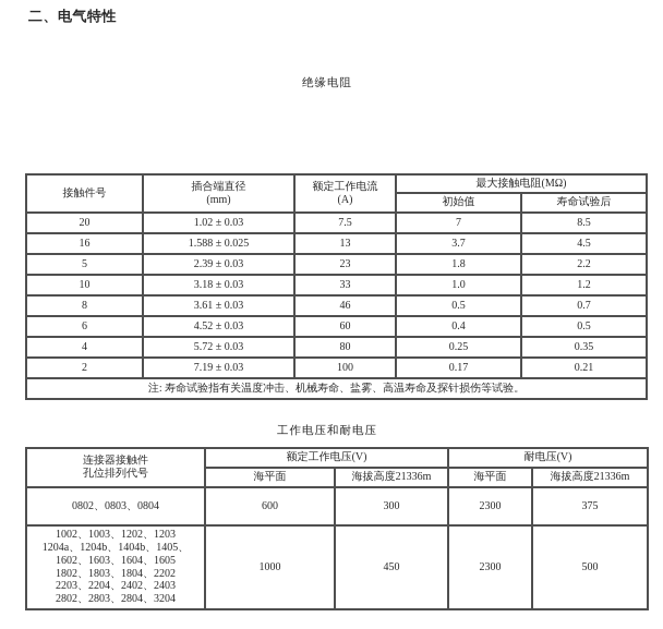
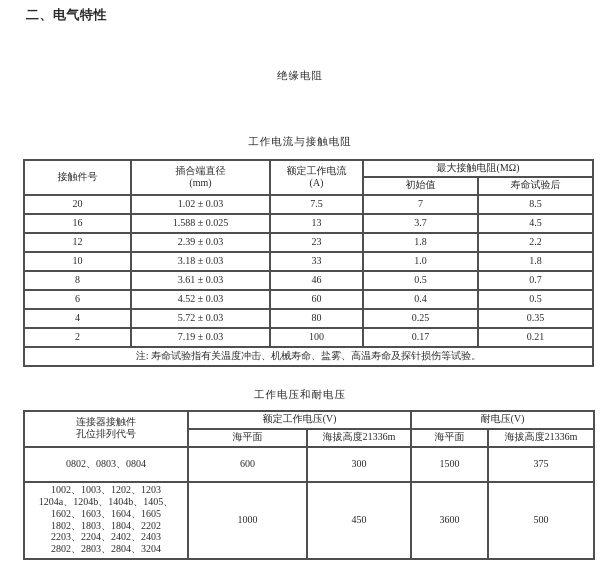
  二、电气特性
  绝缘电阻
+ 工作电流与接触电阻
  接触件号	插合端直径 (mm)	额定工作电流 (A)	最大接触电阻(MΩ)
  初始值	寿命试验后
  20	1.02 ± 0.03	7.5	7	8.5
  16	1.588 ± 0.025	13	3.7	4.5
- 5	2.39 ± 0.03	23	1.8	2.2
+ 12	2.39 ± 0.03	23	1.8	2.2
- 10	3.18 ± 0.03	33	1.0	1.2
+ 10	3.18 ± 0.03	33	1.0	1.8
  8	3.61 ± 0.03	46	0.5	0.7
  6	4.52 ± 0.03	60	0.4	0.5
  4	5.72 ± 0.03	80	0.25	0.35
  2	7.19 ± 0.03	100	0.17	0.21
  注: 寿命试验指有关温度冲击、机械寿命、盐雾、高温寿命及探针损伤等试验。
  工作电压和耐电压
  连接器接触件 孔位排列代号	额定工作电压(V)	耐电压(V)
  海平面	海拔高度21336m	海平面	海拔高度21336m
- 0802、0803、0804	600	300	2300	375
+ 0802、0803、0804	600	300	1500	375
- 1002、1003、1202、1203 1204a、1204b、1404b、1405、 1602、1603、1604、1605 1802、1803、1804、2202 2203、2204、2402、2403 2802、2803、2804、3204	1000	450	2300	500
+ 1002、1003、1202、1203 1204a、1204b、1404b、1405、 1602、1603、1604、1605 1802、1803、1804、2202 2203、2204、2402、2403 2802、2803、2804、3204	1000	450	3600	500
